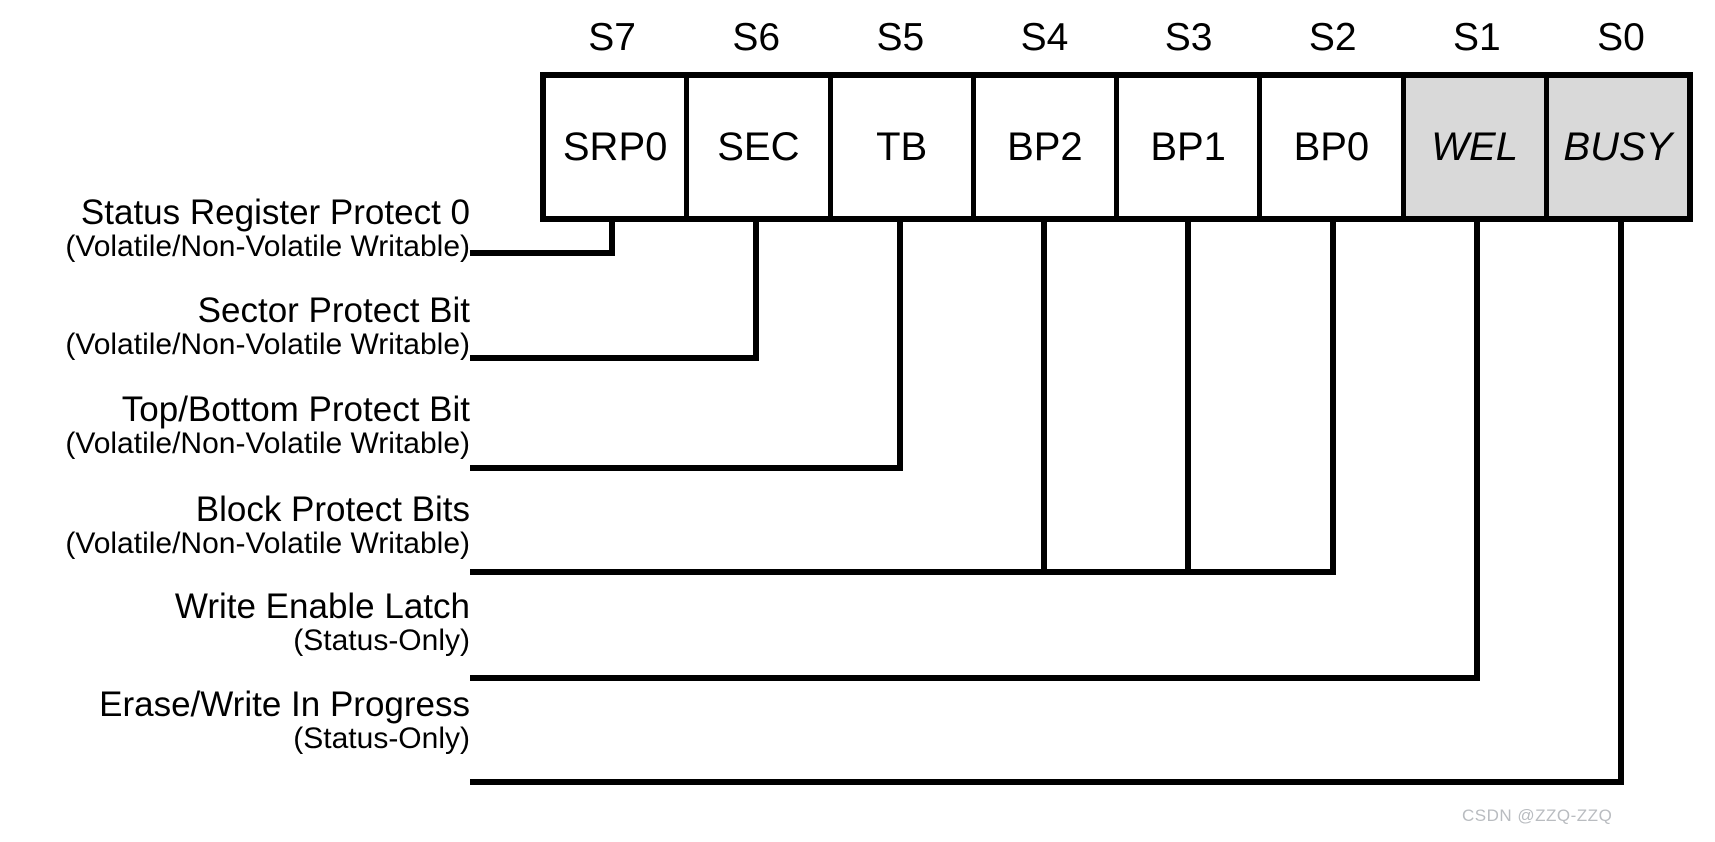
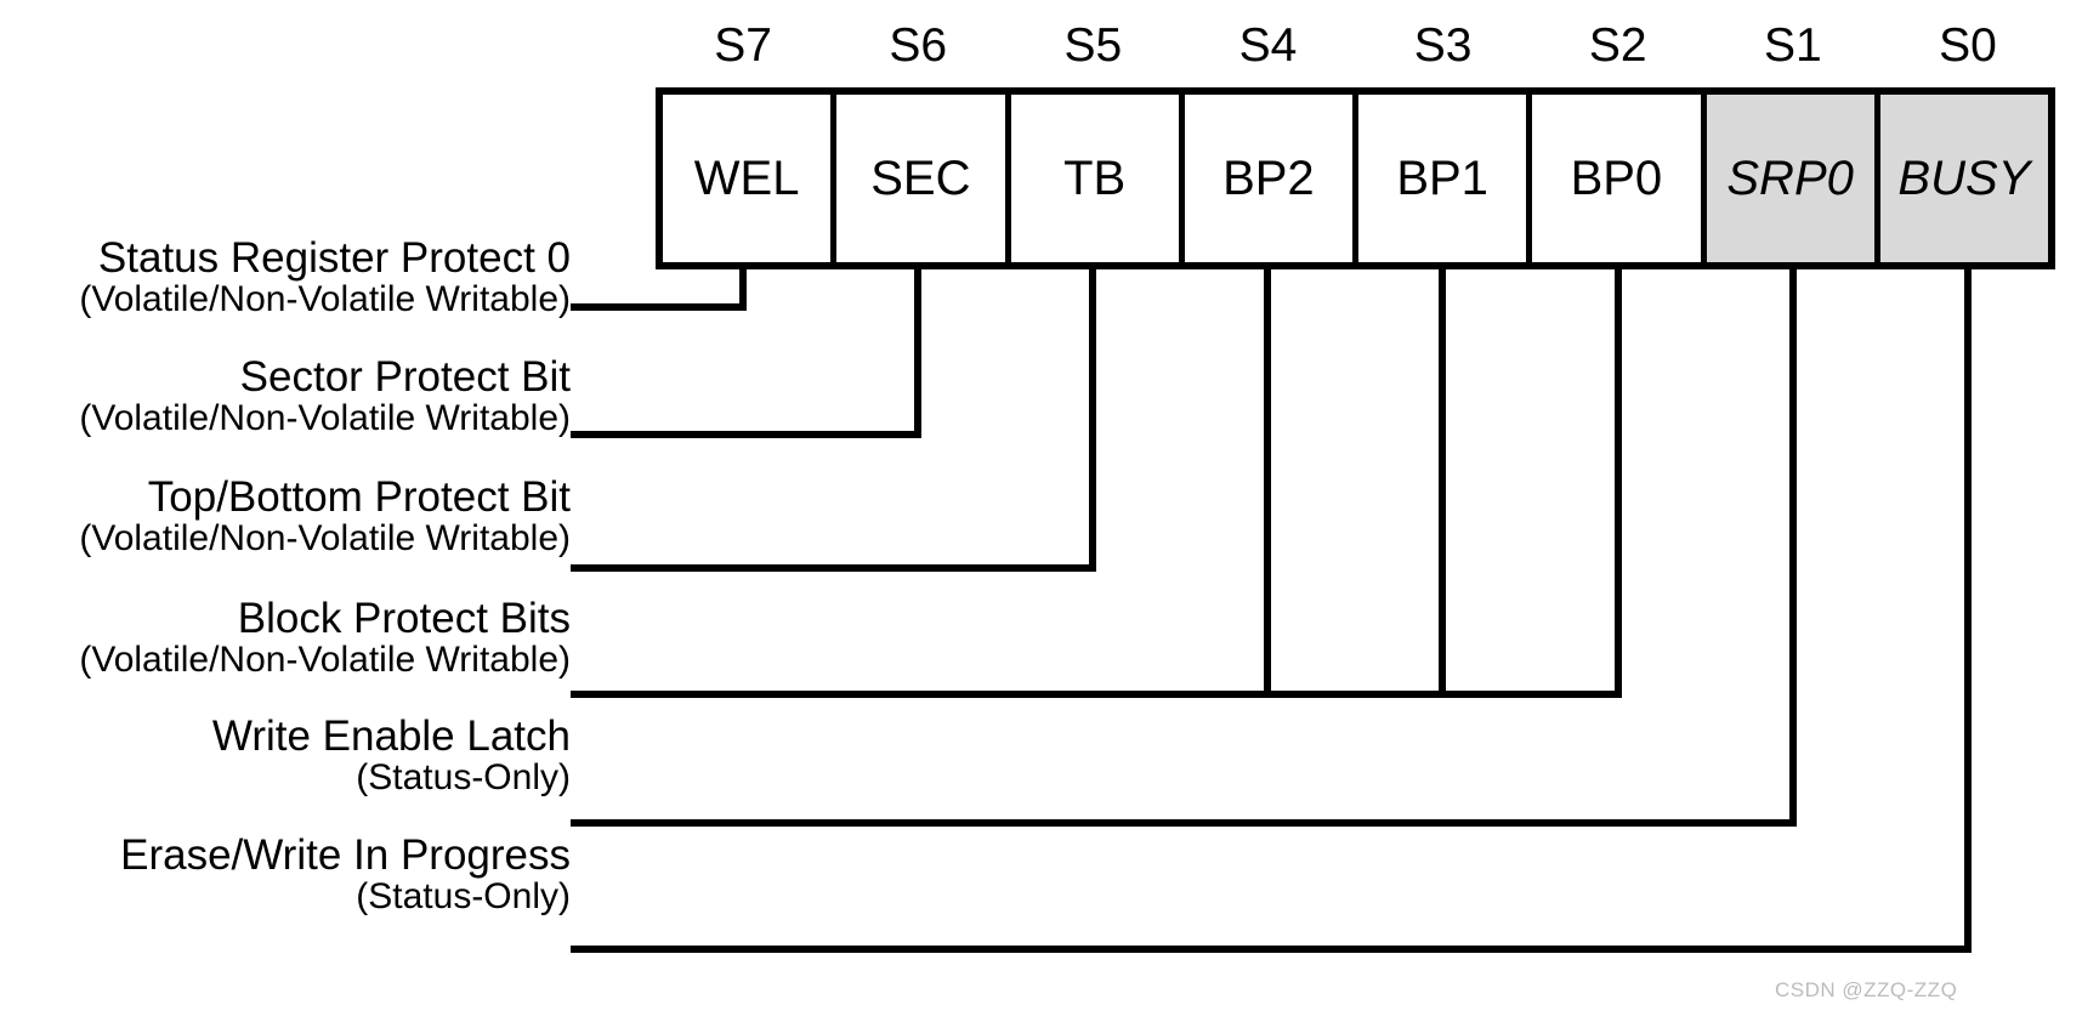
  S7
  S6
  S5
  S4
  S3
  S2
  S1
  S0
- SRP0
+ WEL
  SEC
  TB
  BP2
  BP1
  BP0
- WEL
+ SRP0
  BUSY
  Status Register Protect 0
  (Volatile/Non-Volatile Writable)
  Sector Protect Bit
  (Volatile/Non-Volatile Writable)
  Top/Bottom Protect Bit
  (Volatile/Non-Volatile Writable)
  Block Protect Bits
  (Volatile/Non-Volatile Writable)
  Write Enable Latch
  (Status-Only)
  Erase/Write In Progress
  (Status-Only)
  CSDN @ZZQ-ZZQ
